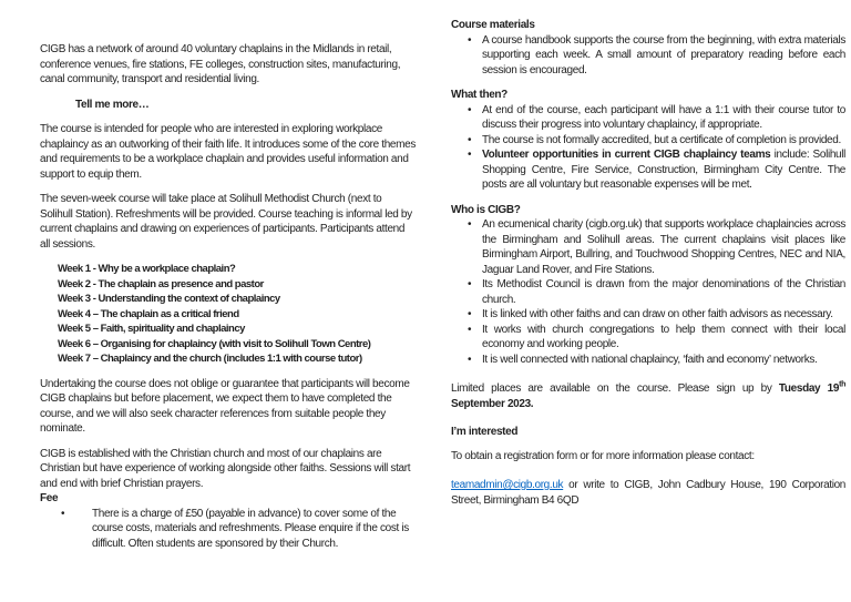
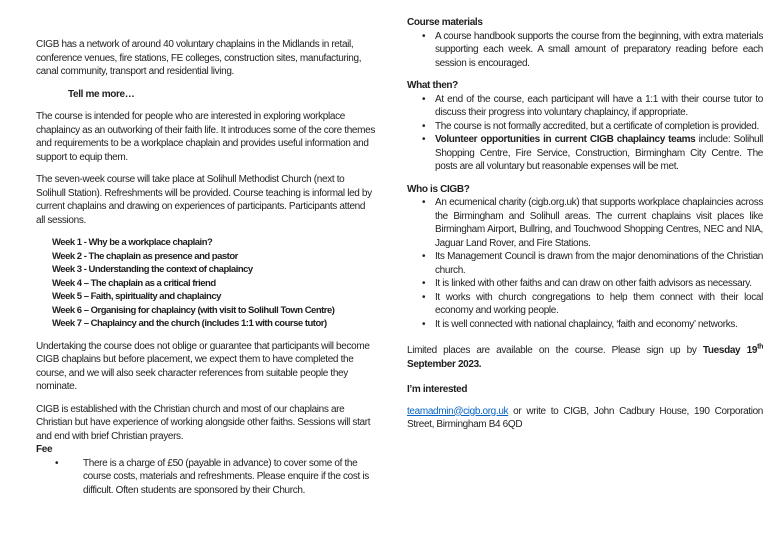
  CIGB has a network of around 40 voluntary chaplains in the Midlands in retail, conference venues, fire stations, FE colleges, construction sites, manufacturing, canal community, transport and residential living.
  Tell me more…
  The course is intended for people who are interested in exploring workplace chaplaincy as an outworking of their faith life. It introduces some of the core themes and requirements to be a workplace chaplain and provides useful information and support to equip them.
  The seven-week course will take place at Solihull Methodist Church (next to Solihull Station). Refreshments will be provided. Course teaching is informal led by current chaplains and drawing on experiences of participants. Participants attend all sessions.
  Week 1 - Why be a workplace chaplain?
  Week 2 - The chaplain as presence and pastor
  Week 3 - Understanding the context of chaplaincy
  Week 4 – The chaplain as a critical friend
  Week 5 – Faith, spirituality and chaplaincy
  Week 6 – Organising for chaplaincy (with visit to Solihull Town Centre)
  Week 7 – Chaplaincy and the church (includes 1:1 with course tutor)
  Undertaking the course does not oblige or guarantee that participants will become CIGB chaplains but before placement, we expect them to have completed the course, and we will also seek character references from suitable people they nominate.
  CIGB is established with the Christian church and most of our chaplains are Christian but have experience of working alongside other faiths. Sessions will start and end with brief Christian prayers.
  Fee
  There is a charge of £50 (payable in advance) to cover some of the course costs, materials and refreshments. Please enquire if the cost is difficult. Often students are sponsored by their Church.
  Course materials
  A course handbook supports the course from the beginning, with extra materials supporting each week. A small amount of preparatory reading before each session is encouraged.
  What then?
  At end of the course, each participant will have a 1:1 with their course tutor to discuss their progress into voluntary chaplaincy, if appropriate.
  The course is not formally accredited, but a certificate of completion is provided.
  Volunteer opportunities in current CIGB chaplaincy teams include: Solihull Shopping Centre, Fire Service, Construction, Birmingham City Centre. The posts are all voluntary but reasonable expenses will be met.
  Who is CIGB?
  An ecumenical charity (cigb.org.uk) that supports workplace chaplaincies across the Birmingham and Solihull areas. The current chaplains visit places like Birmingham Airport, Bullring, and Touchwood Shopping Centres, NEC and NIA, Jaguar Land Rover, and Fire Stations.
- Its Methodist Council is drawn from the major denominations of the Christian church.
+ Its Management Council is drawn from the major denominations of the Christian church.
  It is linked with other faiths and can draw on other faith advisors as necessary.
  It works with church congregations to help them connect with their local economy and working people.
  It is well connected with national chaplaincy, ‘faith and economy’ networks.
  Limited places are available on the course. Please sign up by Tuesday 19 September 2023.
  I’m interested
- To obtain a registration form or for more information please contact:
  teamadmin@cigb.org.uk or write to CIGB, John Cadbury House, 190 Corporation Street, Birmingham B4 6QD
